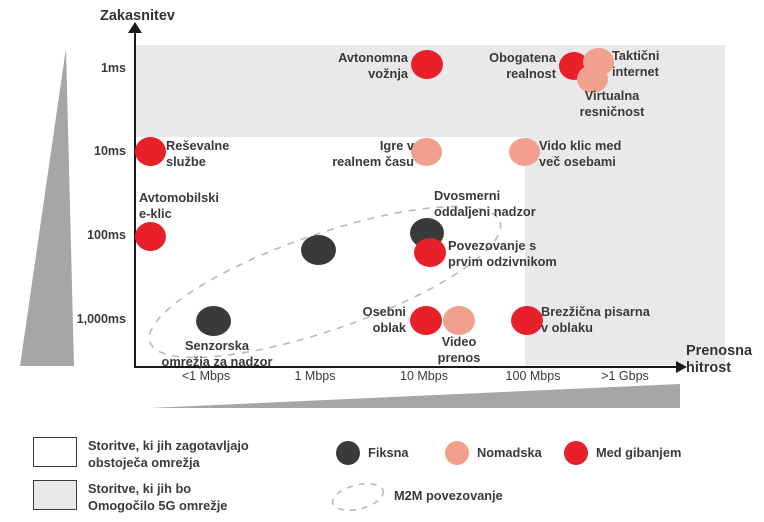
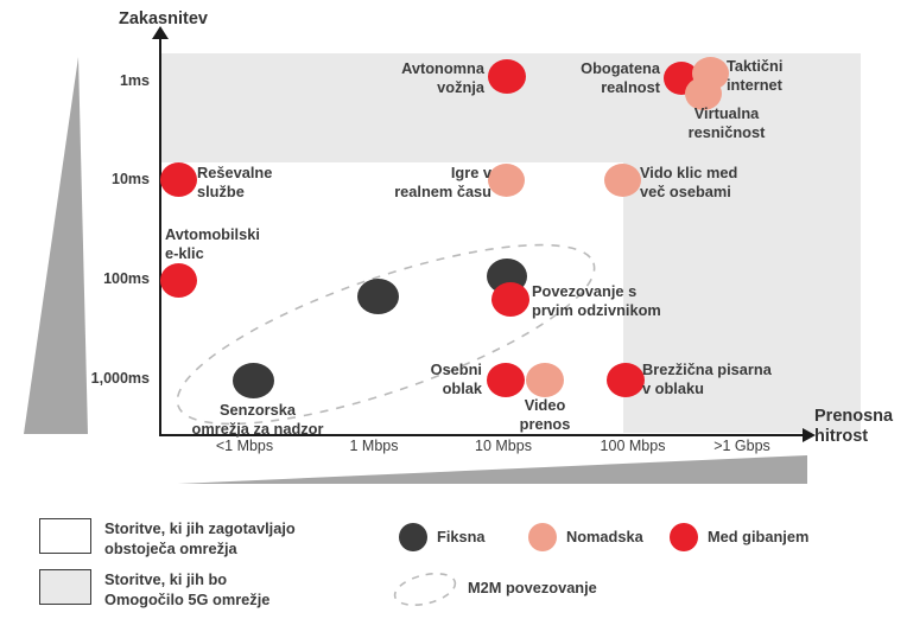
  Zakasnitev
  Prenosna
  hitrost
  1ms
  10ms
  100ms
  1,000ms
  <1 Mbps
  1 Mbps
  10 Mbps
  100 Mbps
  >1 Gbps
  Avtonomna
  vožnja
  Obogatena
  realnost
  Taktični
  internet
  Virtualna
  resničnost
  Reševalne
  službe
  Avtomobilski
  e-klic
  Igre v
  realnem času
  Vido klic med
  več osebami
- Dvosmerni
- oddaljeni nadzor
  Povezovanje s
  prvim odzivnikom
  Senzorska
  omrežja za nadzor
  Osebni
  oblak
  Video
  prenos
  Brezžična pisarna
  v oblaku
  Storitve, ki jih zagotavljajo
  obstoječa omrežja
  Storitve, ki jih bo
  Omogočilo 5G omrežje
  Fiksna
  Nomadska
  Med gibanjem
  M2M povezovanje
